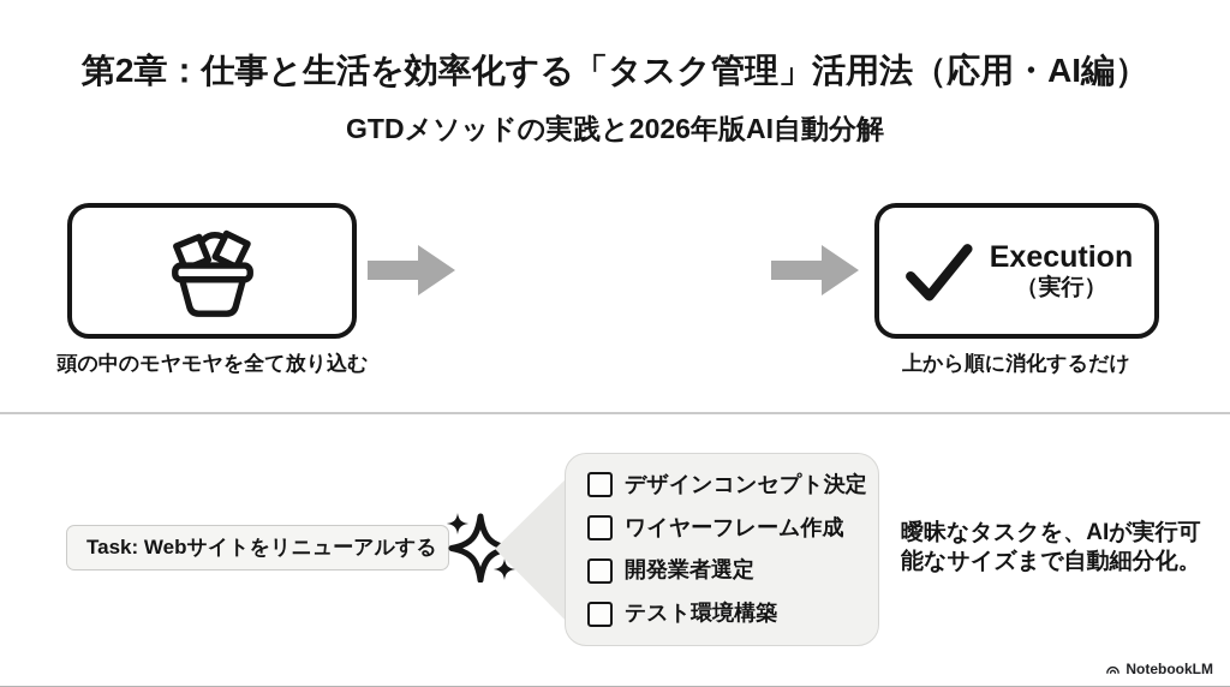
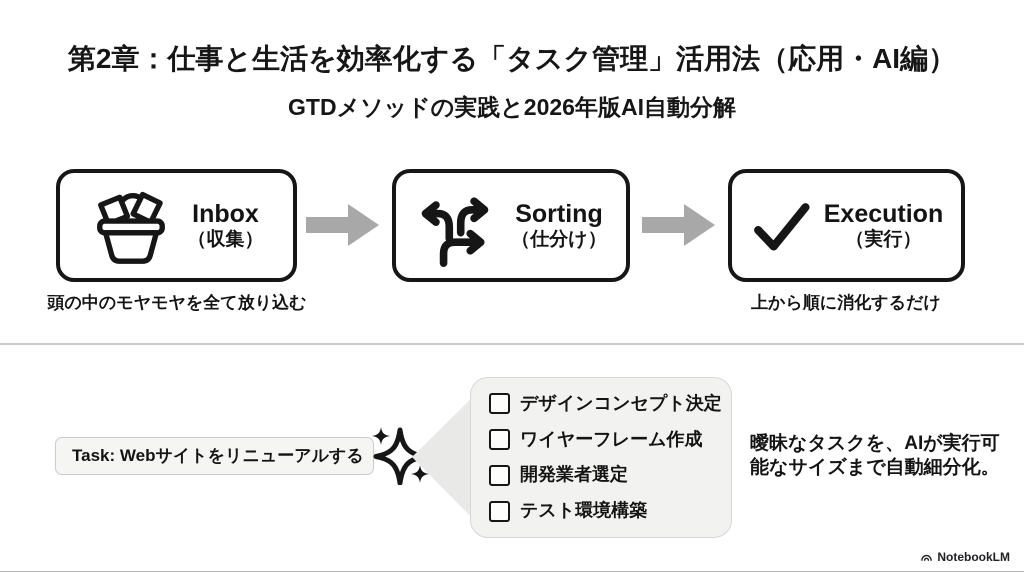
  第2章：仕事と生活を効率化する「タスク管理」活用法（応用・AI編）
  GTDメソッドの実践と2026年版AI自動分解
+ Inbox
+ （収集）
+ Sorting
+ （仕分け）
  Execution
  （実行）
  頭の中のモヤモヤを全て放り込む
  上から順に消化するだけ
  Task: Webサイトをリニューアルする
  デザインコンセプト決定
  ワイヤーフレーム作成
  開発業者選定
  テスト環境構築
  曖昧なタスクを、AIが実行可
  能なサイズまで自動細分化。
  NotebookLM
